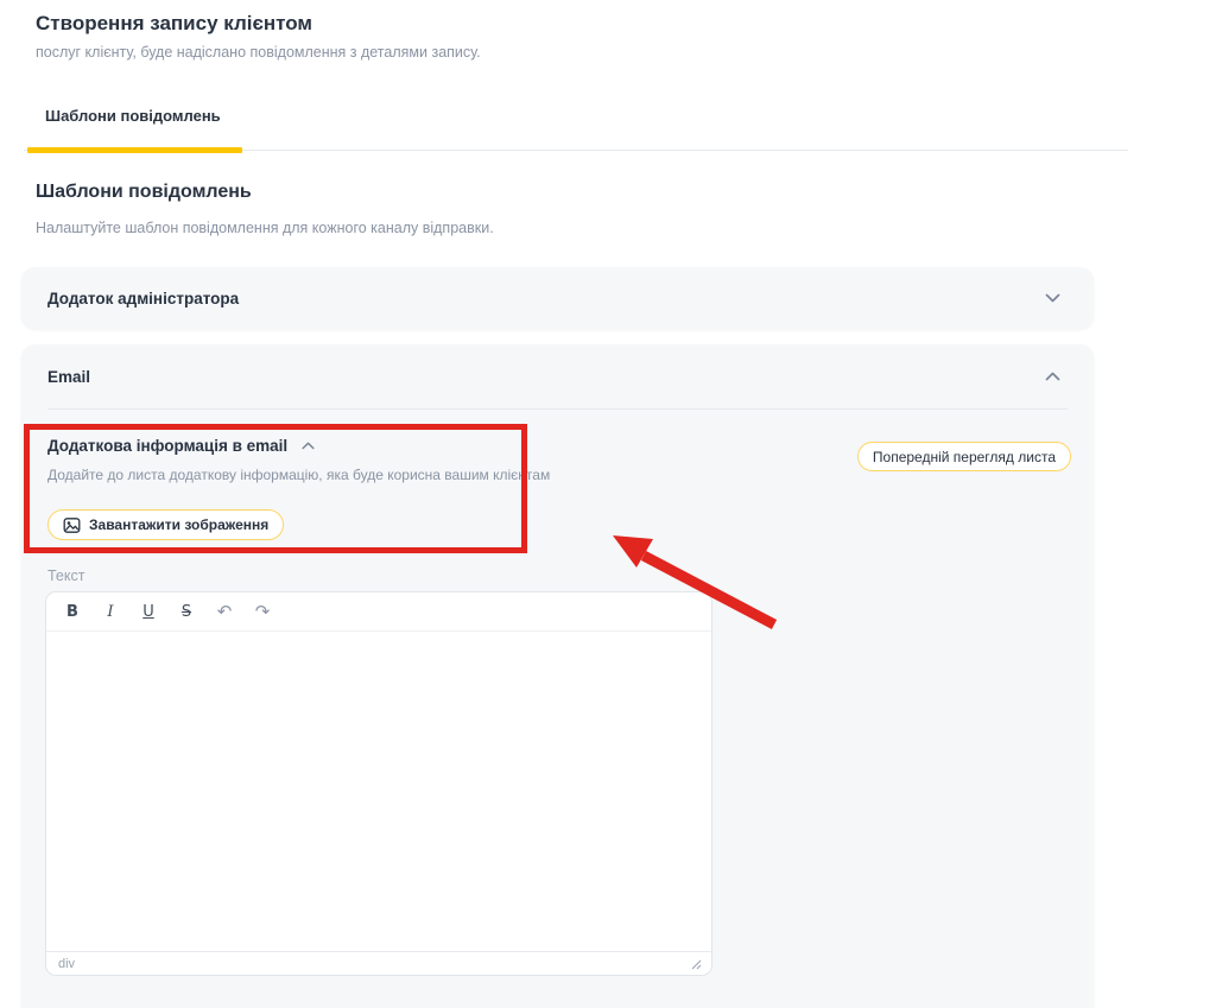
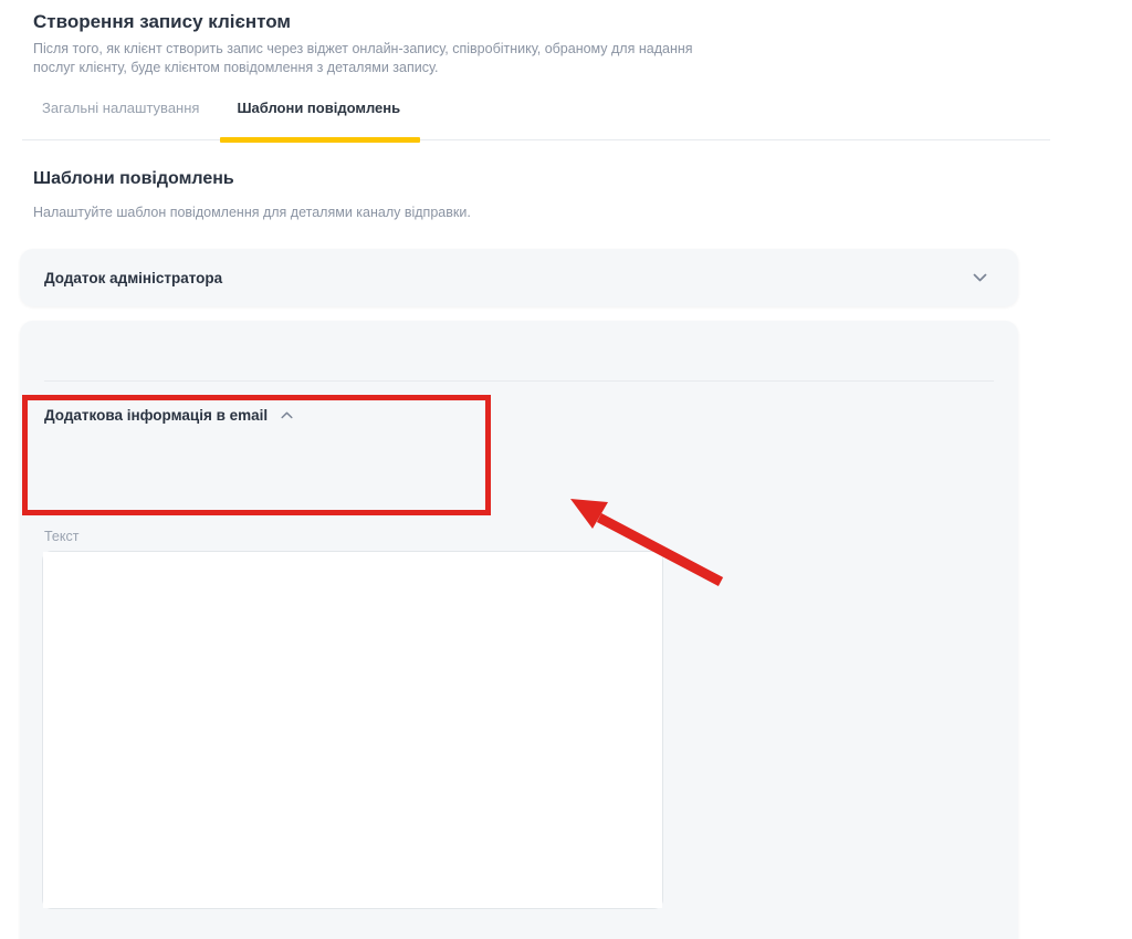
  Створення запису клієнтом
+ Після того, як клієнт створить запис через віджет онлайн-запису, співробітнику, обраному для надання
- послуг клієнту, буде надіслано повідомлення з деталями запису.
+ послуг клієнту, буде клієнтом повідомлення з деталями запису.
+ Загальні налаштування
  Шаблони повідомлень
  Шаблони повідомлень
- Налаштуйте шаблон повідомлення для кожного каналу відправки.
+ Налаштуйте шаблон повідомлення для деталями каналу відправки.
  Додаток адміністратора
- Email
  Додаткова інформація в email
- Додайте до листа додаткову інформацію, яка буде корисна вашим клієнтам
- Завантажити зображення
- Попередній перегляд листа
  Текст
- B
- I
- U
- S
- ↶
- ↷
- div
